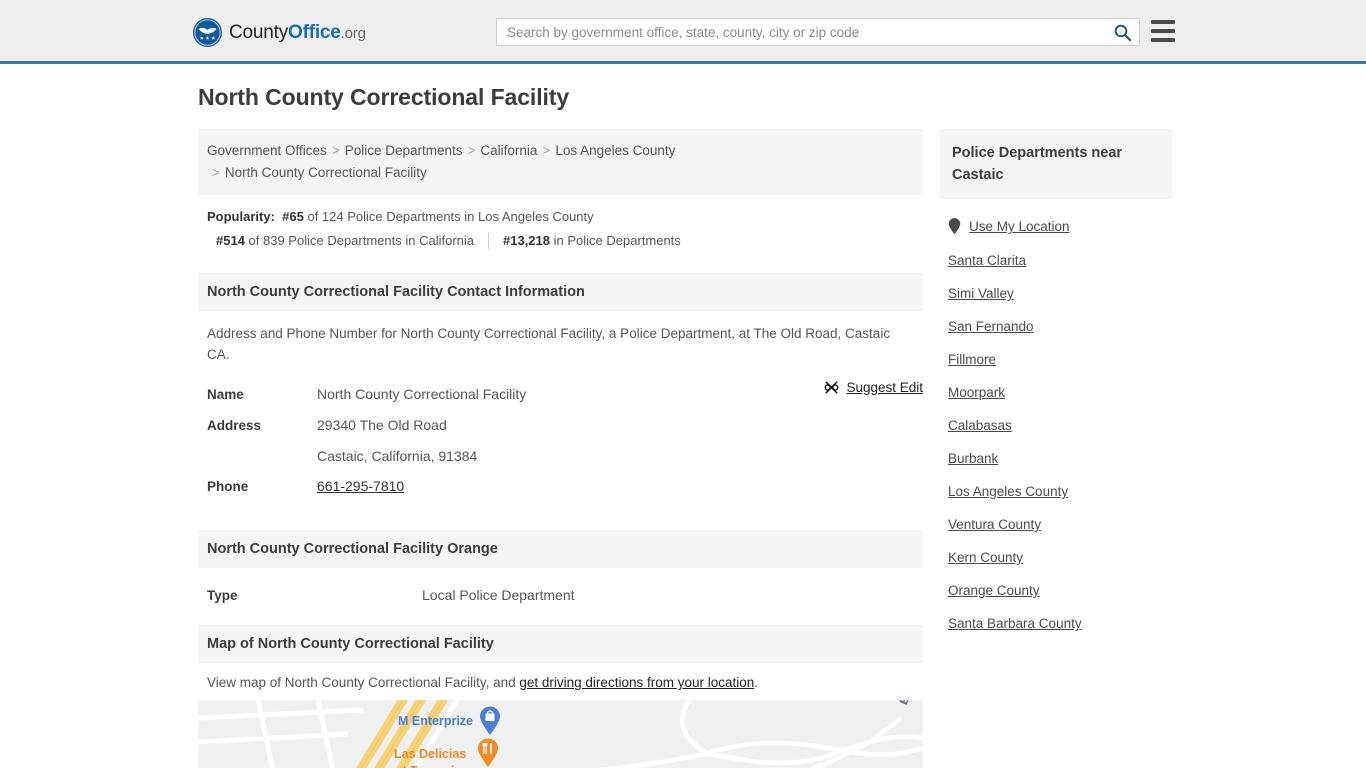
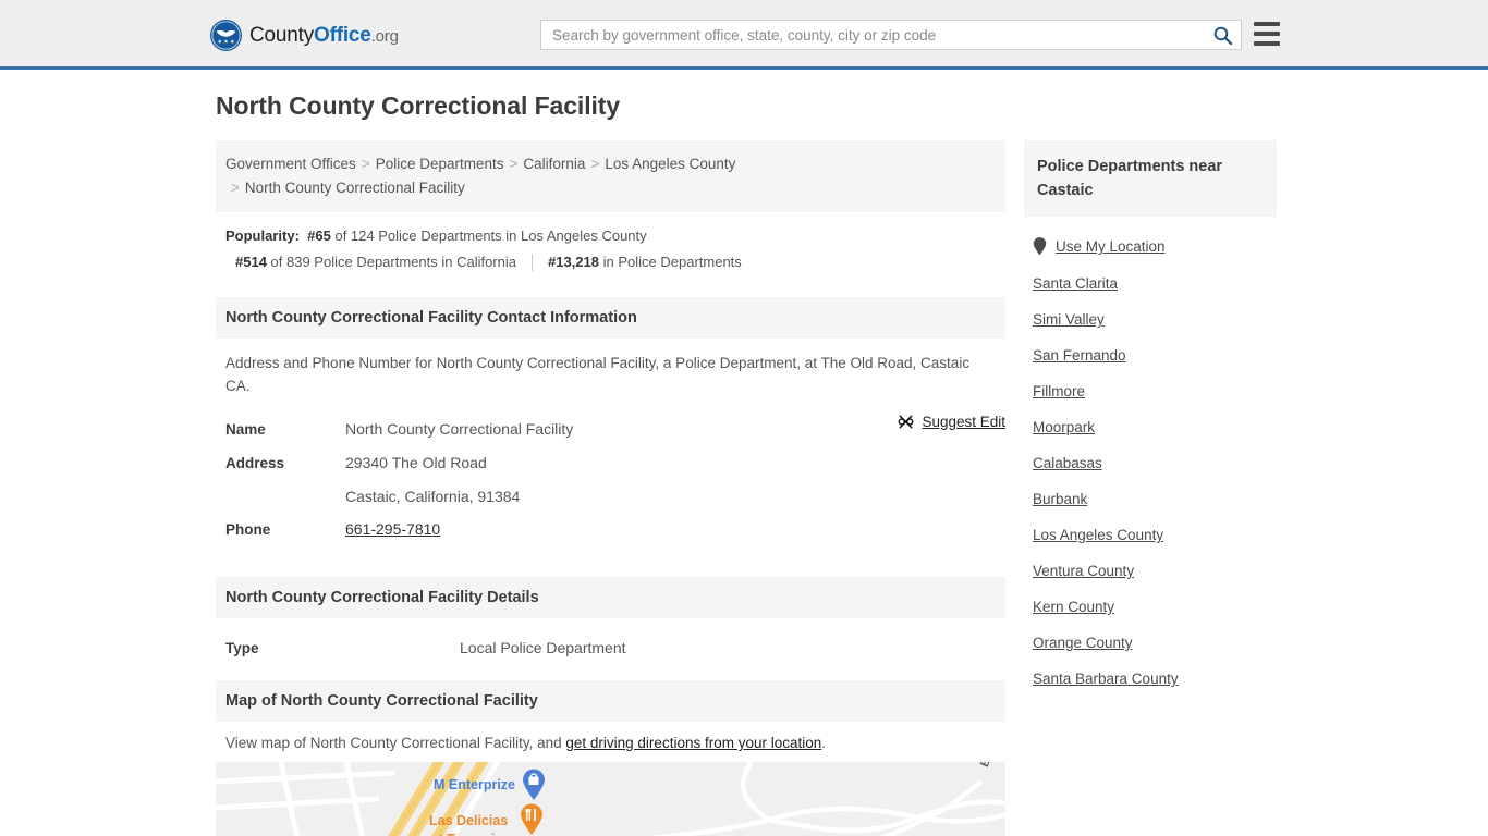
  CountyOffice.org
  Search by government office, state, county, city or zip code
  North County Correctional Facility
  Government Offices > Police Departments > California > Los Angeles County
  > North County Correctional Facility
  Popularity: #65 of 124 Police Departments in Los Angeles County
  #514 of 839 Police Departments in California
  #13,218 in Police Departments
  North County Correctional Facility Contact Information
  Address and Phone Number for North County Correctional Facility, a Police Department, at The Old Road, Castaic CA.
  Suggest Edit
  Name
  North County Correctional Facility
  Address
  29340 The Old Road
  Castaic, California, 91384
  Phone
  661-295-7810
- North County Correctional Facility Orange
+ North County Correctional Facility Details
  Type
  Local Police Department
  Map of North County Correctional Facility
  View map of North County Correctional Facility, and get driving directions from your location.
  M Enterprize
  Las Delicias
  Police Departments near Castaic
  Use My Location
  Santa Clarita
  Simi Valley
  San Fernando
  Fillmore
  Moorpark
  Calabasas
  Burbank
  Los Angeles County
  Ventura County
  Kern County
  Orange County
  Santa Barbara County
